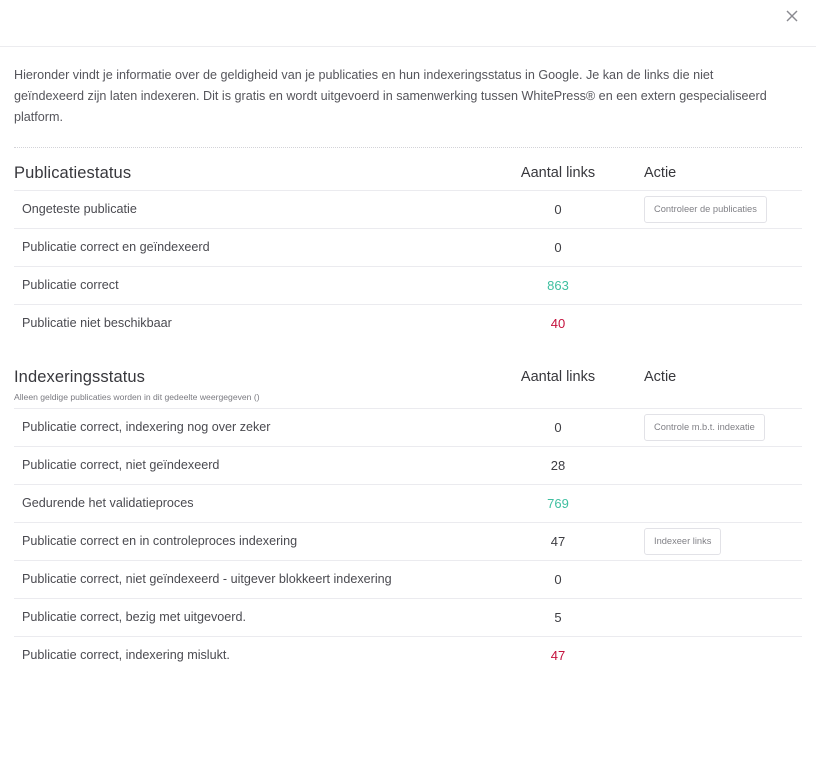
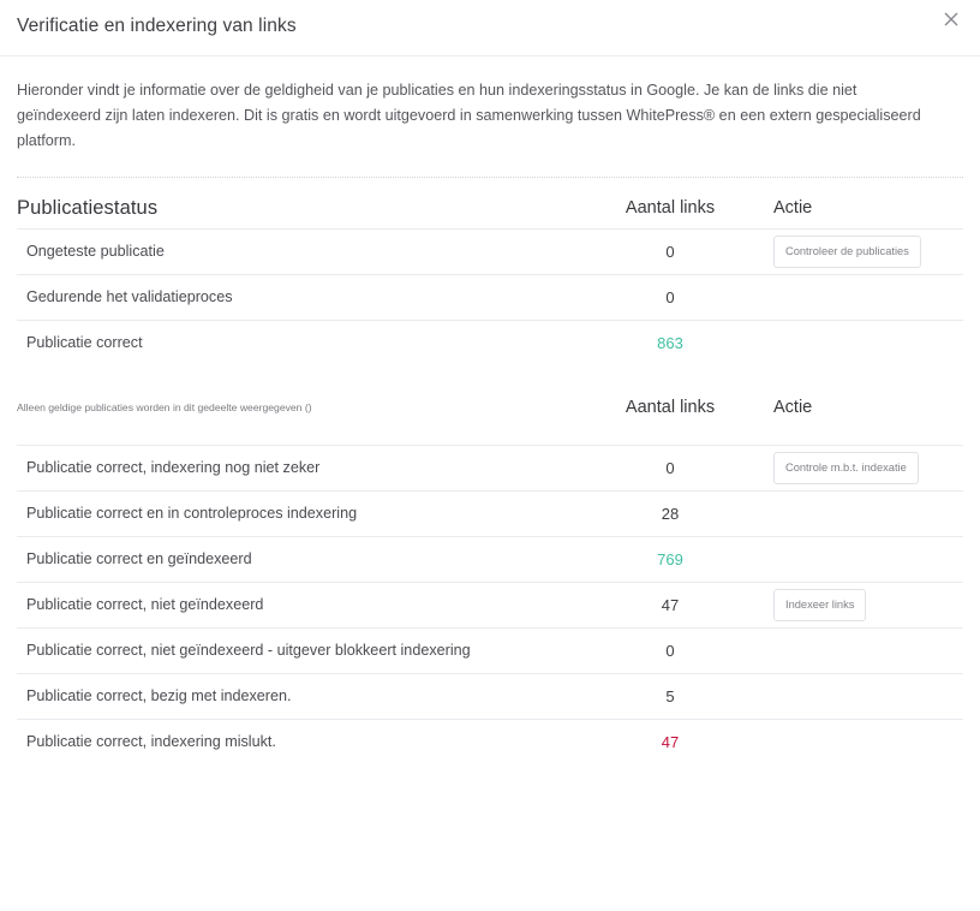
+ Verificatie en indexering van links
  Hieronder vindt je informatie over de geldigheid van je publicaties en hun indexeringsstatus in Google. Je kan de links die niet geïndexeerd zijn laten indexeren. Dit is gratis en wordt uitgevoerd in samenwerking tussen WhitePress® en een extern gespecialiseerd platform.
  Publicatiestatus
  Aantal links
  Actie
  Ongeteste publicatie
  0
  Controleer de publicaties
- Publicatie correct en geïndexeerd
+ Gedurende het validatieproces
  0
  Publicatie correct
  863
- Publicatie niet beschikbaar
- 40
- Indexeringsstatus
  Alleen geldige publicaties worden in dit gedeelte weergegeven ()
  Aantal links
  Actie
- Publicatie correct, indexering nog over zeker
+ Publicatie correct, indexering nog niet zeker
  0
  Controle m.b.t. indexatie
- Publicatie correct, niet geïndexeerd
+ Publicatie correct en in controleproces indexering
  28
- Gedurende het validatieproces
+ Publicatie correct en geïndexeerd
  769
- Publicatie correct en in controleproces indexering
+ Publicatie correct, niet geïndexeerd
  47
  Indexeer links
  Publicatie correct, niet geïndexeerd - uitgever blokkeert indexering
  0
- Publicatie correct, bezig met uitgevoerd.
+ Publicatie correct, bezig met indexeren.
  5
  Publicatie correct, indexering mislukt.
  47
